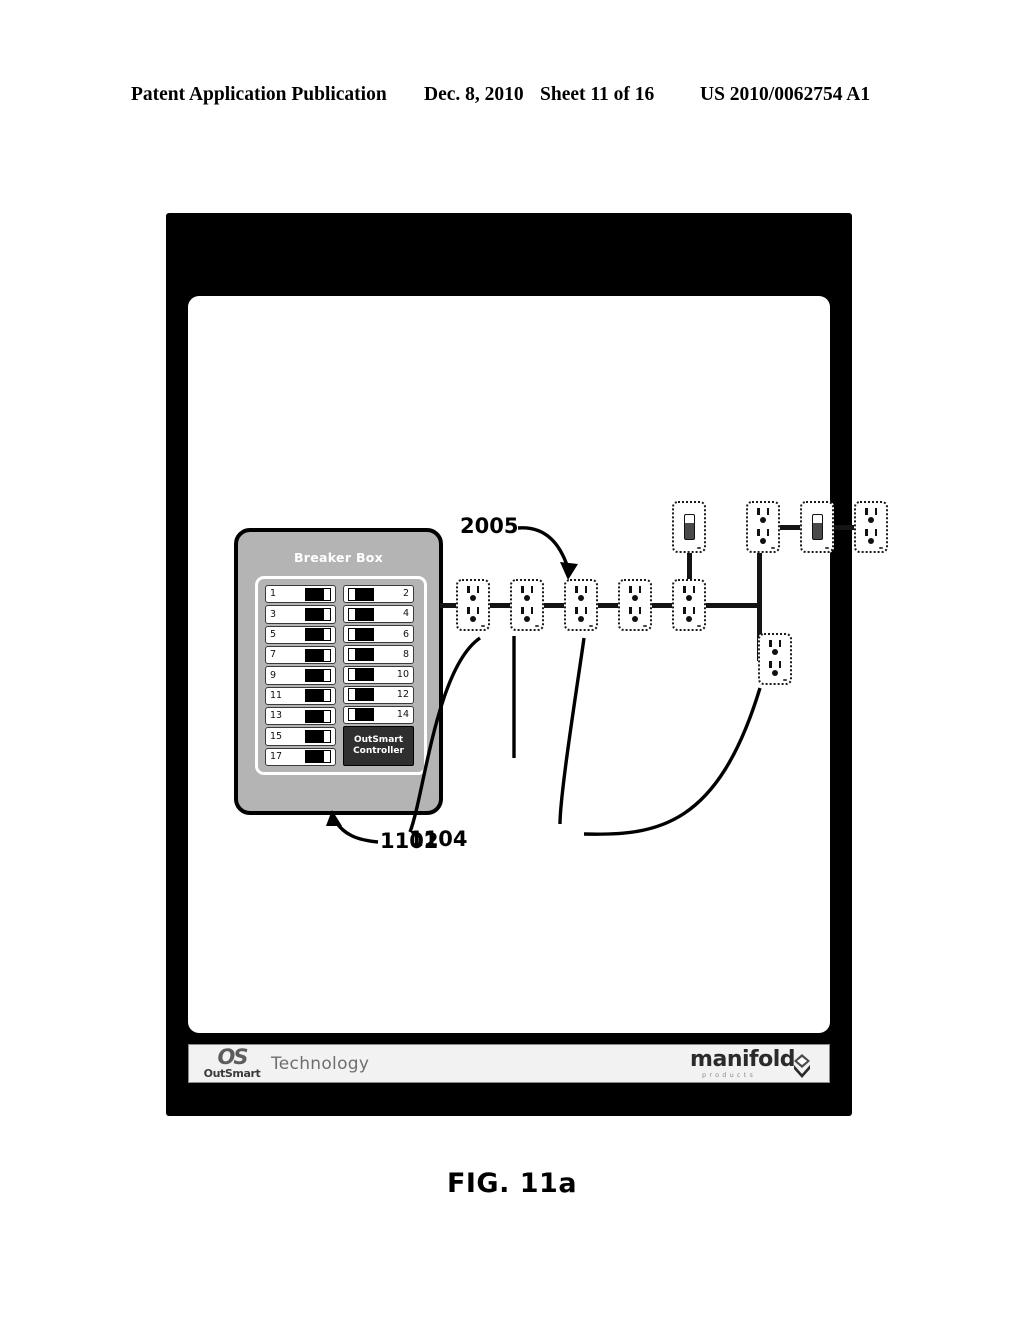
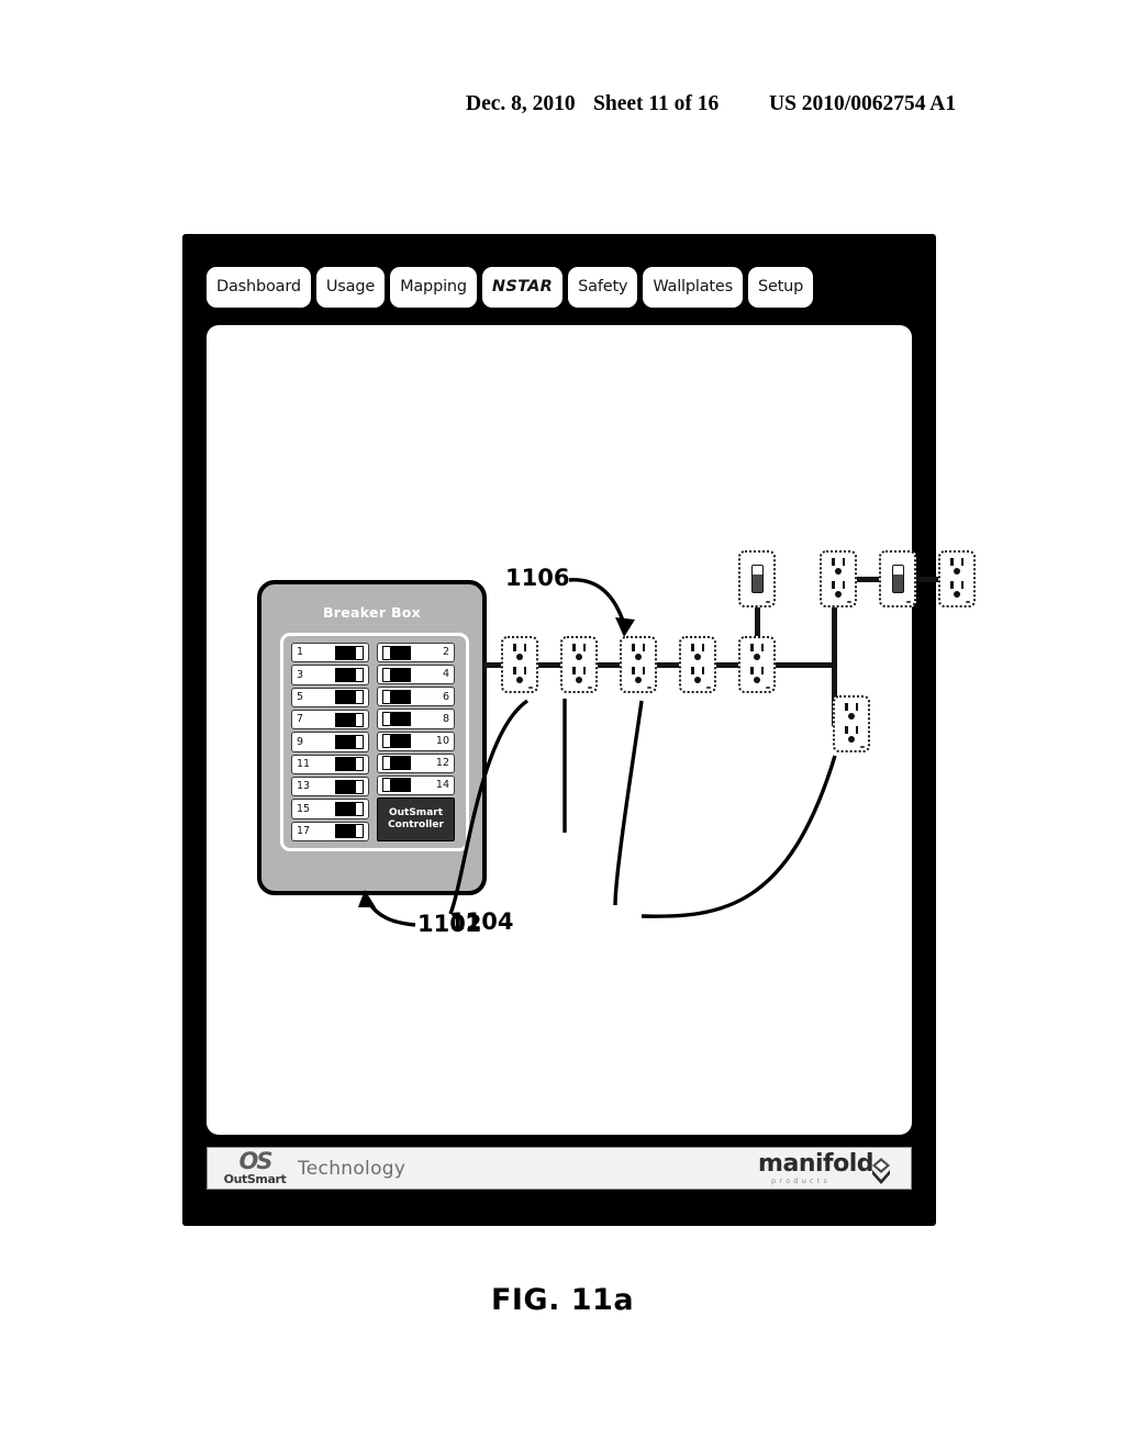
- Patent Application Publication
  Dec. 8, 2010
  Sheet 11 of 16
  US 2010/0062754 A1
+ Dashboard
+ Usage
+ Mapping
+ NSTAR
+ Safety
+ Wallplates
+ Setup
  Breaker Box
  1
  3
  5
  7
  9
  11
  13
  15
  17
  2
  4
  6
  8
  10
  12
  14
  OutSmart
  Controller
- 2005
+ 1106
  1104
  1102
  OS
  OutSmart
  Technology
  manifold
  products
  FIG. 11a
